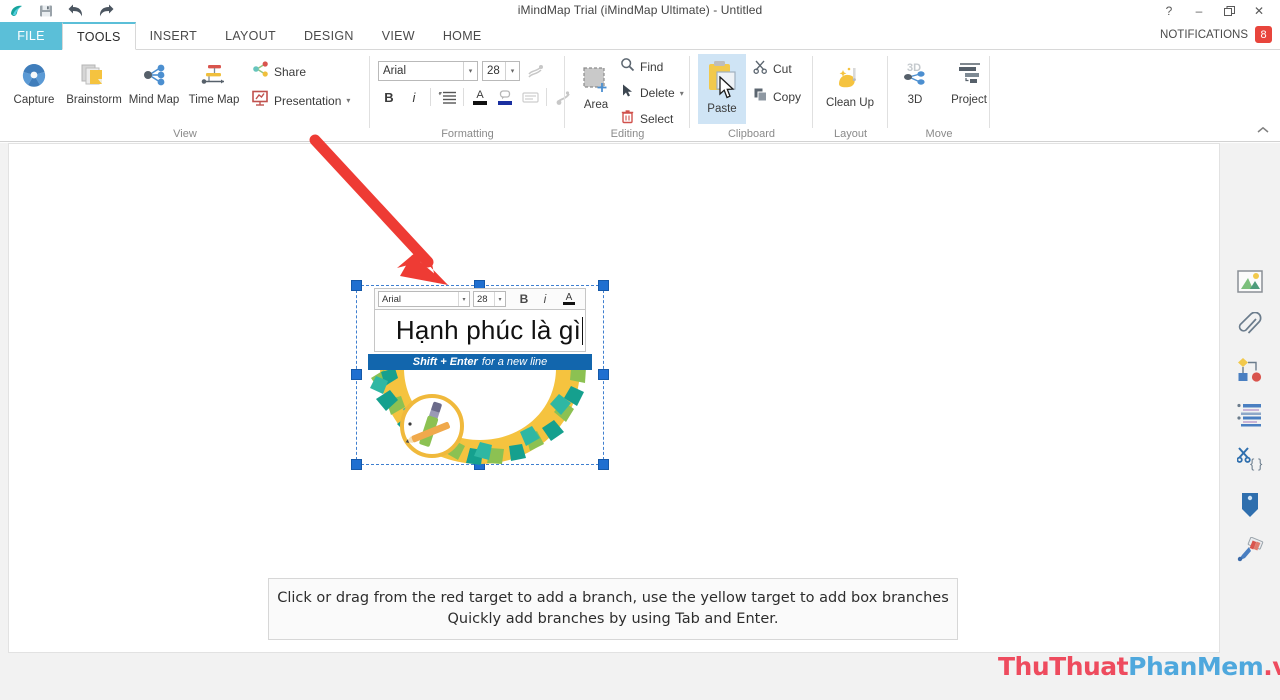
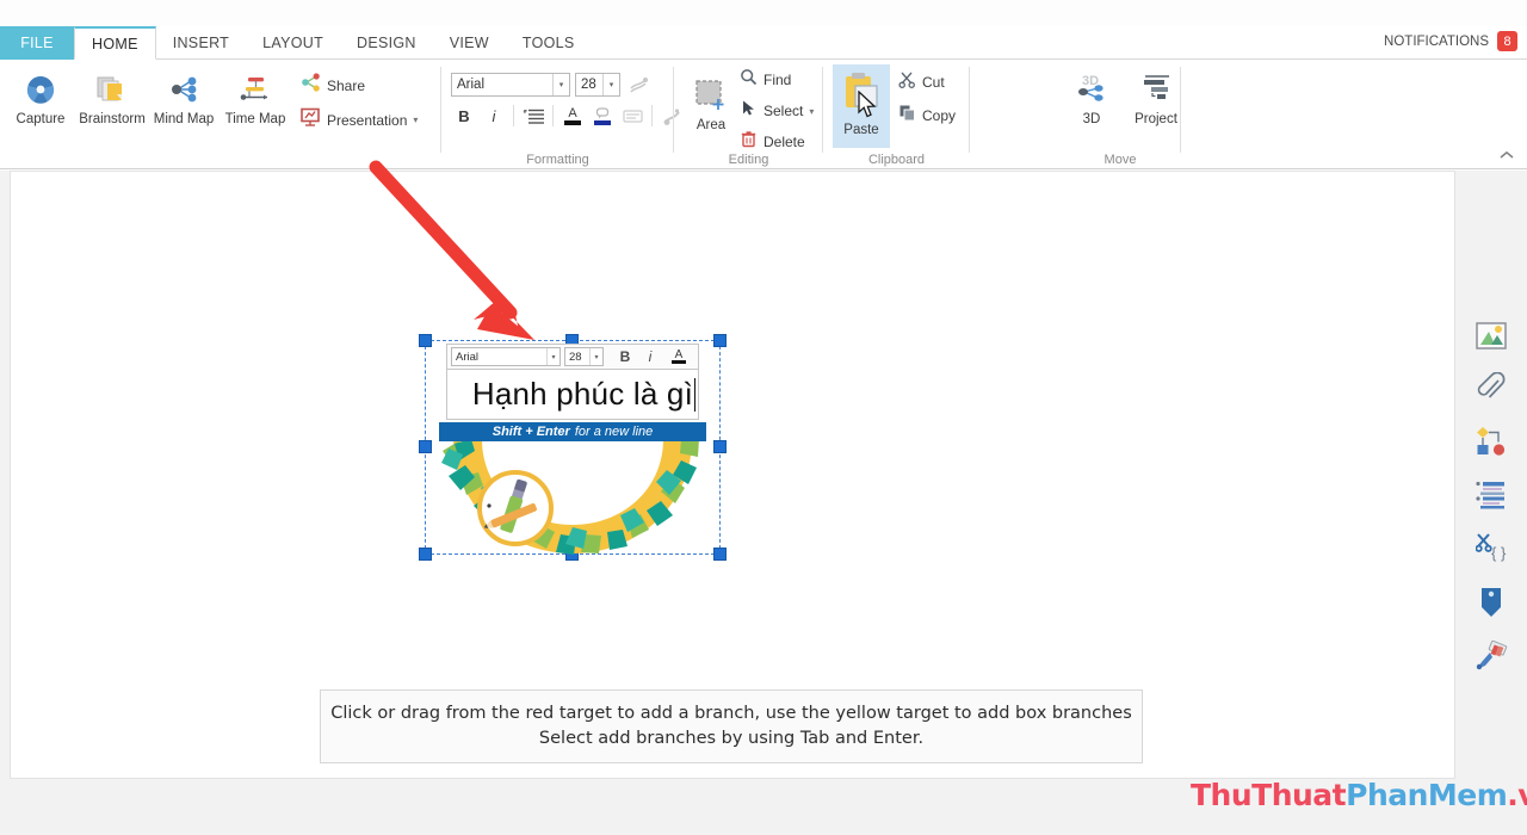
- iMindMap Trial (iMindMap Ultimate) - Untitled
- ?
- –
- ✕
  FILE
- TOOLS
+ HOME
  INSERT
  LAYOUT
  DESIGN
  VIEW
- HOME
+ TOOLS
  NOTIFICATIONS
  8
  Capture
  Brainstorm
  Mind Map
  Time Map
  Share
  Presentation
  ▾
- View
  Arial
  28
  B
  i
  A
  Formatting
  Area
  Find
- Delete
+ Select
  ▾
- Select
+ Delete
  Editing
  Paste
  Cut
  Copy
  Clipboard
- Clean Up
- Layout
  3D
  3D
  Project
  Move
  Arial
  28
  B
  i
  A
  Hạnh phúc là gì
  Shift + Enter
  for a new line
  { }
  Click or drag from the red target to add a branch, use the yellow target to add box branches
- Quickly add branches by using Tab and Enter.
+ Select add branches by using Tab and Enter.
  ThuThuatPhanMem.
